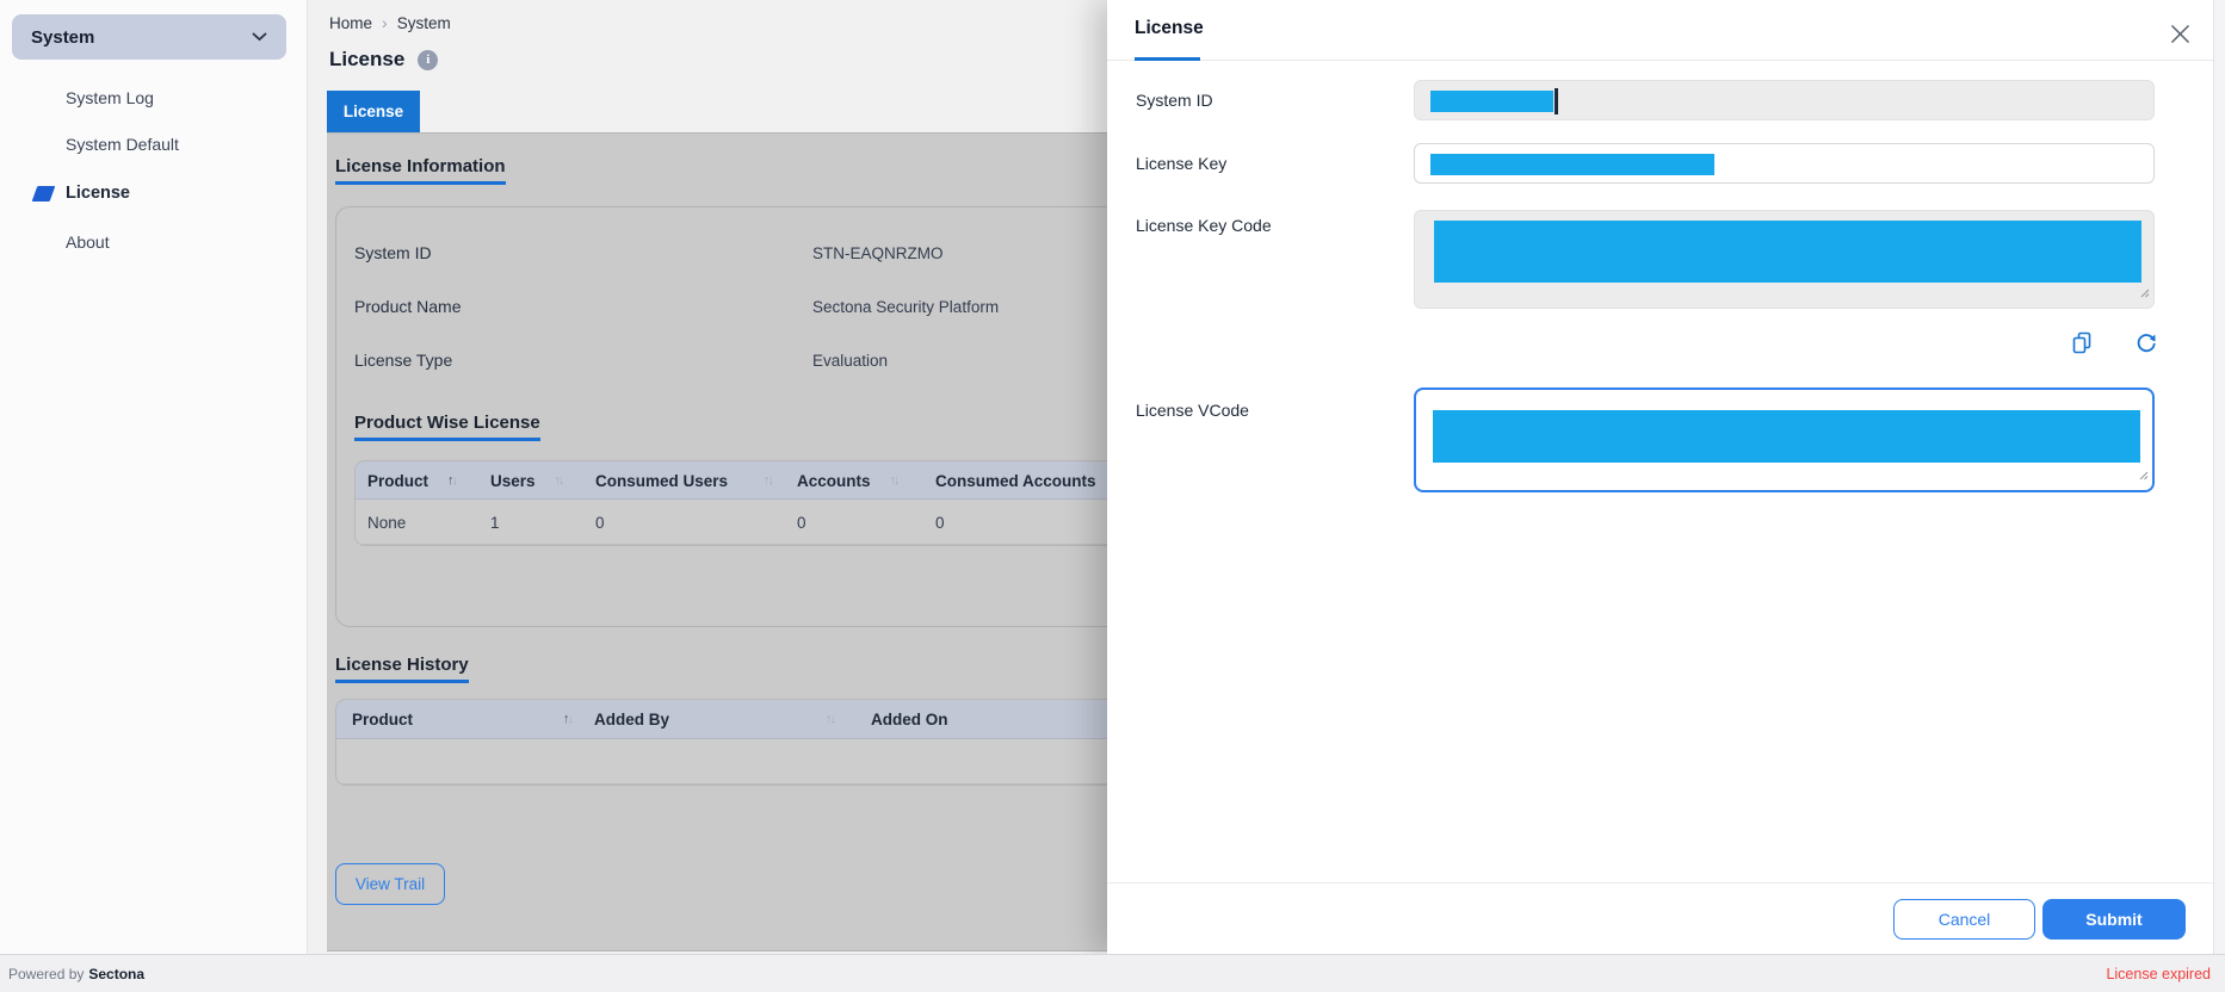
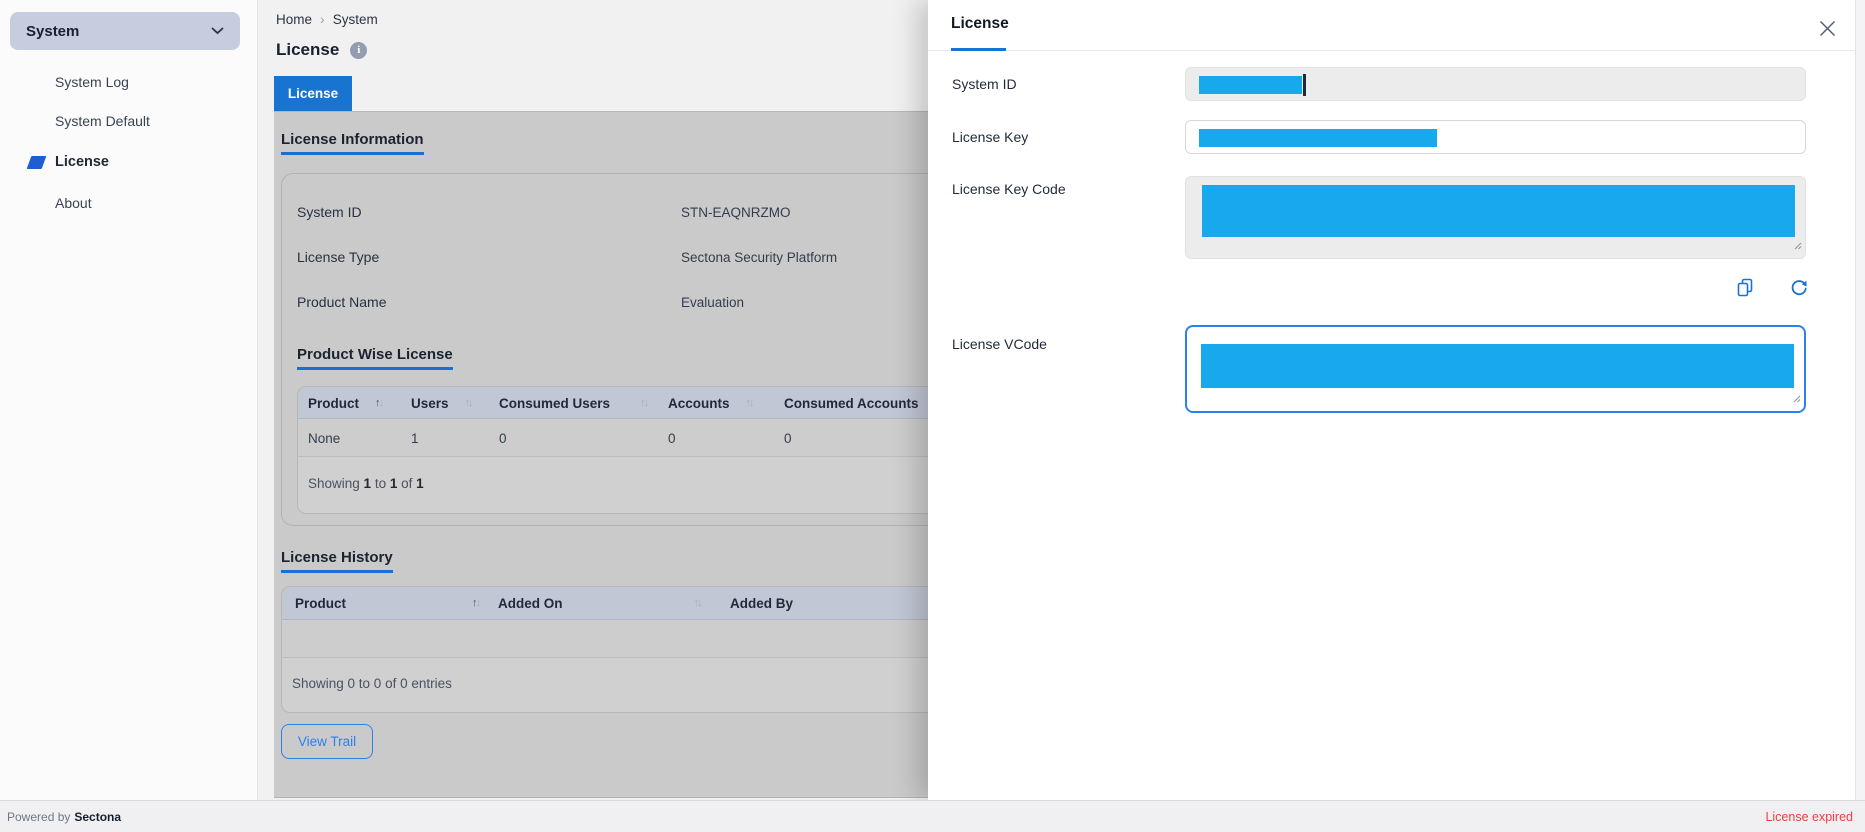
  System
  System Log
  System Default
  License
  About
  Home
  ›
  System
  License
  i
  License
  License Information
  System ID
  STN-EAQNRZMO
- Product Name
+ License Type
  Sectona Security Platform
- License Type
+ Product Name
  Evaluation
  Product Wise License
  Product
  ↑
  ↓
  Users
  ↓
  Consumed Users
  ↓
  Accounts
  ↓
  Consumed Accounts
  None
  1
  0
  0
  0
+ Showing 1 to 1 of 1
  License History
  Product
  ↑
  ↓
- Added By
+ Added On
  ↓
- Added On
+ Added By
+ Showing 0 to 0 of 0 entries
  View Trail
  License
  System ID
  License Key
  License Key Code
  License VCode
- Cancel
- Submit
  Powered by
  Sectona
  License expired
